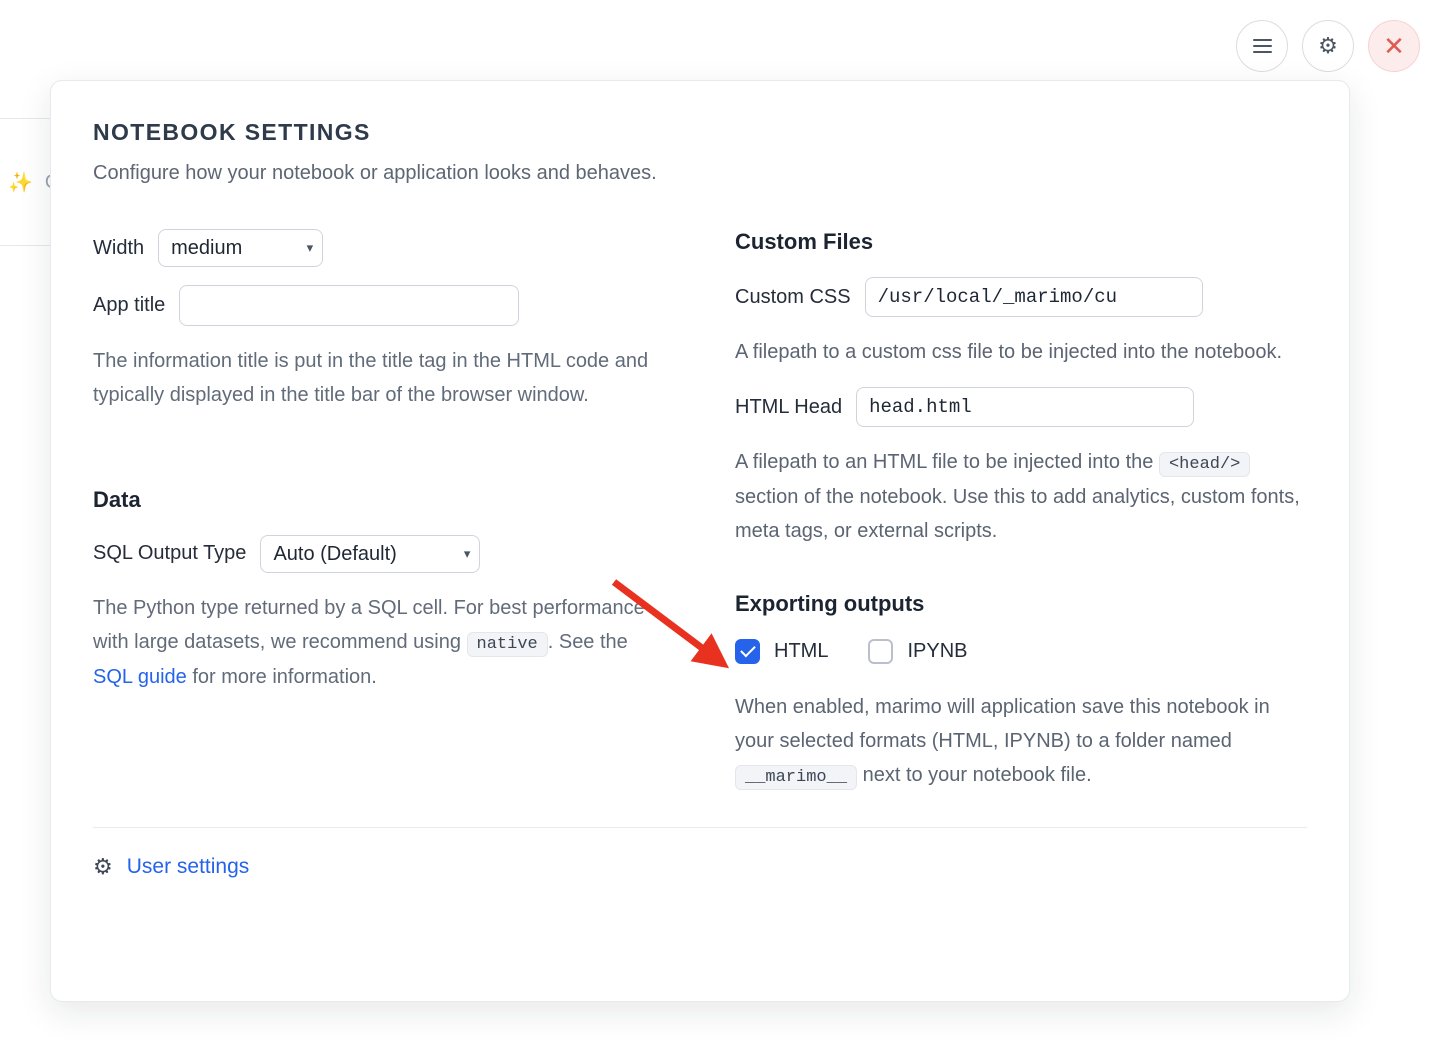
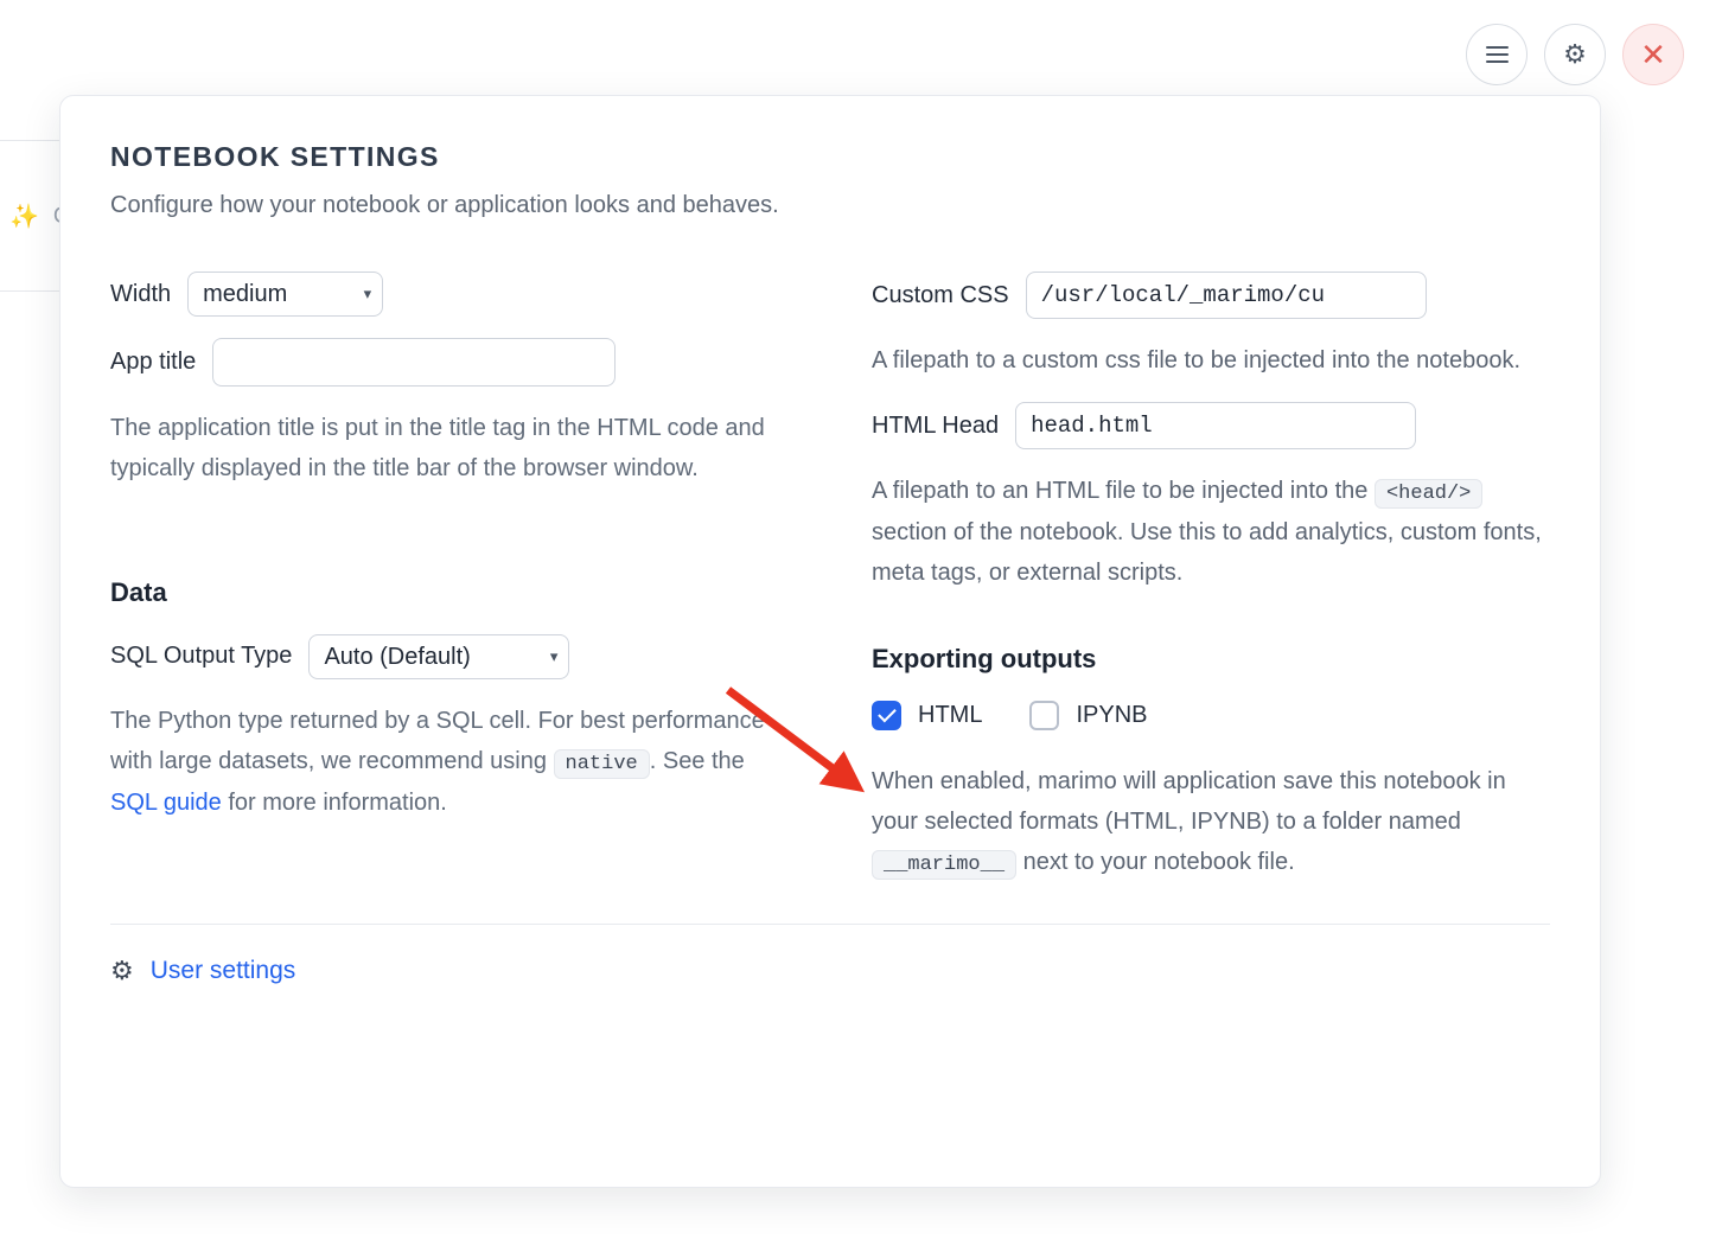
  ✨
  ⚙
  ✕
  NOTEBOOK SETTINGS
  Configure how your notebook or application looks and behaves.
  Width
  medium
  ▾
  App title
- The information title is put in the title tag in the HTML code and typically displayed in the title bar of the browser window.
+ The application title is put in the title tag in the HTML code and typically displayed in the title bar of the browser window.
  Data
  SQL Output Type
  Auto (Default)
  ▾
  The Python type returned by a SQL cell. For best performance with large datasets, we recommend using native . See the SQL guide for more information.
- Custom Files
  Custom CSS
  /usr/local/_marimo/cu
  A filepath to a custom css file to be injected into the notebook.
  HTML Head
  head.html
  A filepath to an HTML file to be injected into the <head/> section of the notebook. Use this to add analytics, custom fonts, meta tags, or external scripts.
  Exporting outputs
  HTML
  IPYNB
  When enabled, marimo will application save this notebook in your selected formats (HTML, IPYNB) to a folder named __marimo__ next to your notebook file.
  ⚙
  User settings
